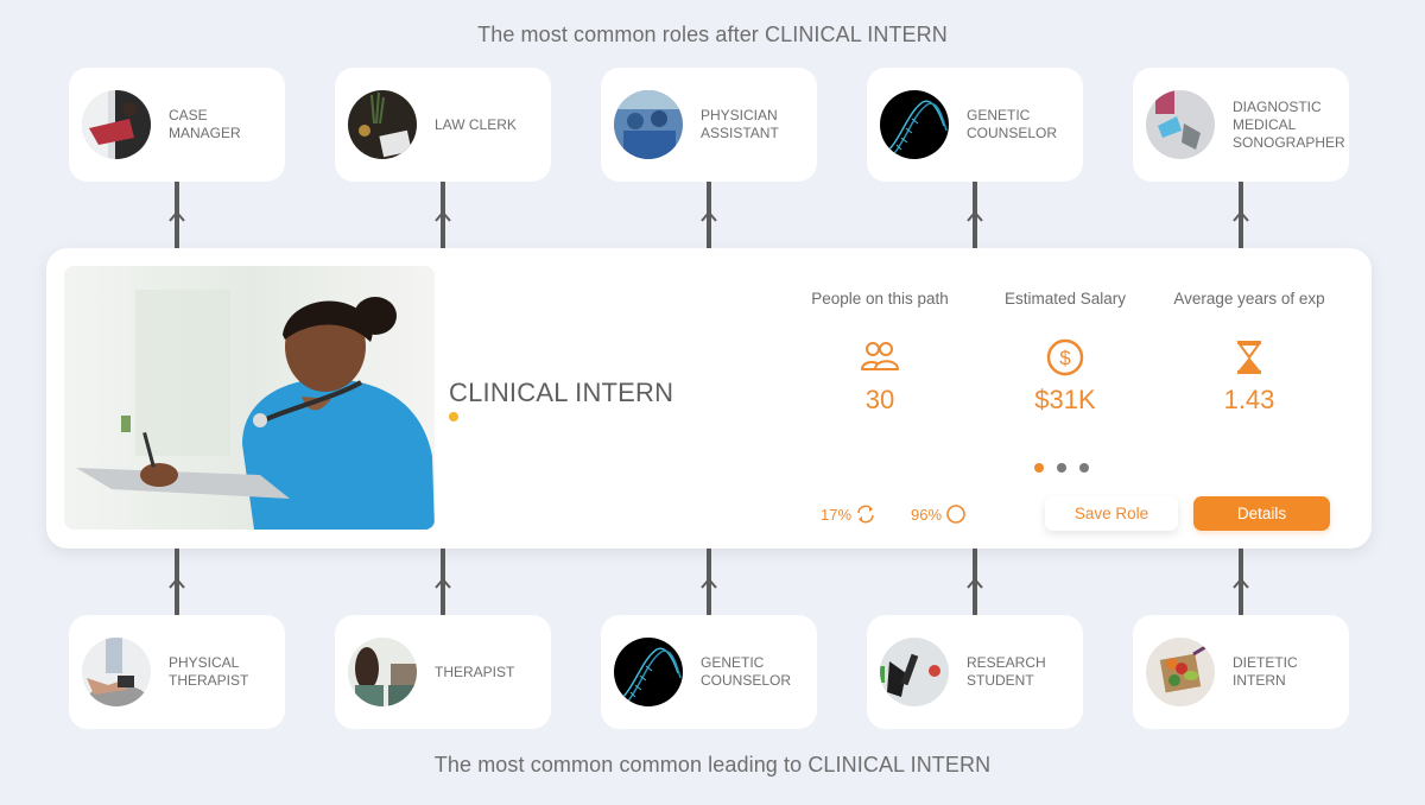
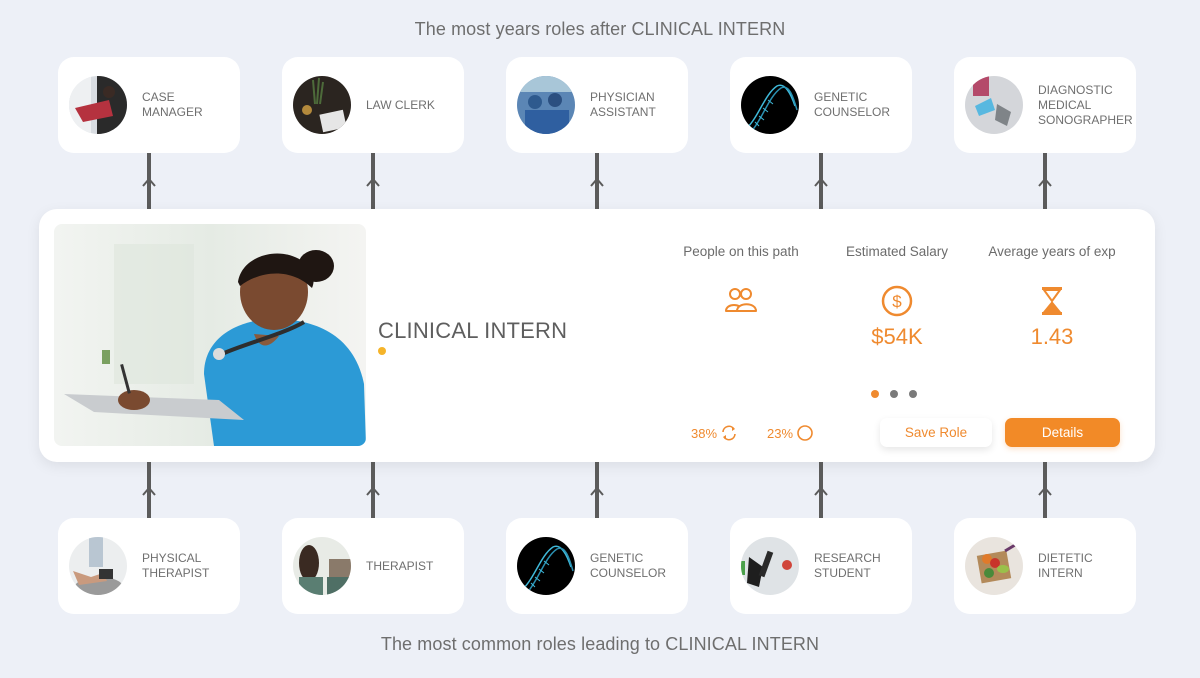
- The most common roles after CLINICAL INTERN
+ The most years roles after CLINICAL INTERN
  CASE
  MANAGER
  LAW CLERK
  PHYSICIAN
  ASSISTANT
  GENETIC
  COUNSELOR
  DIAGNOSTIC
  MEDICAL
  SONOGRAPHER
  CLINICAL INTERN
  People on this path
- 30
  Estimated Salary
  $
- $31K
+ $54K
  Average years of exp
  1.43
- 17%
+ 38%
- 96%
+ 23%
  Save Role
  Details
  PHYSICAL
  THERAPIST
  THERAPIST
  GENETIC
  COUNSELOR
  RESEARCH
  STUDENT
  DIETETIC
  INTERN
- The most common common leading to CLINICAL INTERN
+ The most common roles leading to CLINICAL INTERN
